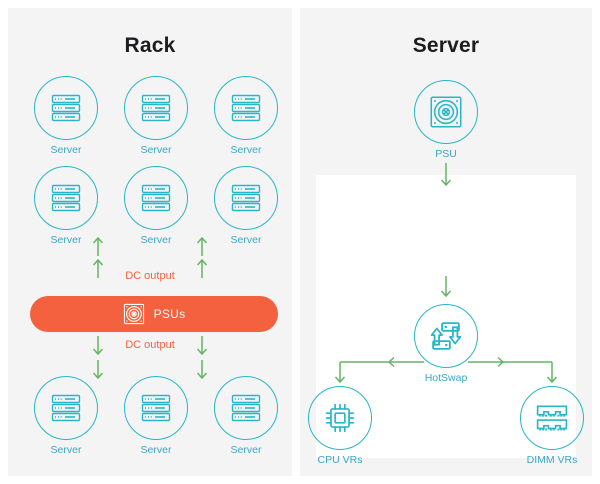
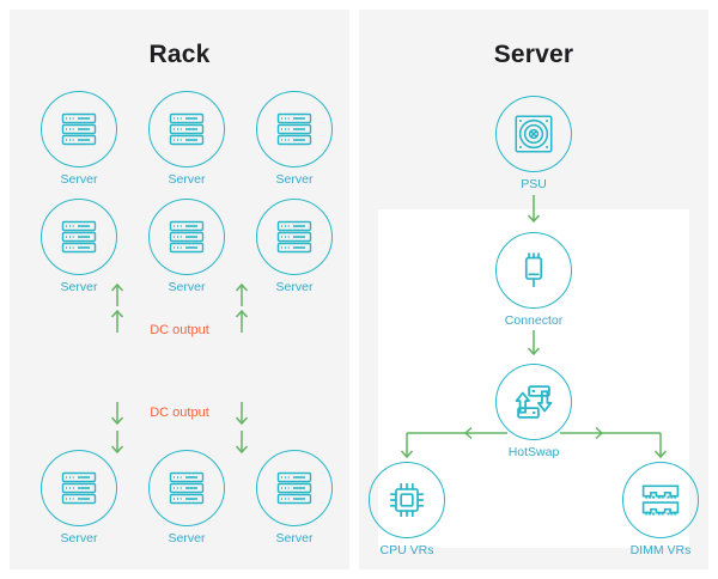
  Rack
  Server
  Server
  Server
  Server
  Server
  Server
  DC output
- PSUs
  DC output
  Server
  Server
  Server
  Server
  PSU
+ Connector
  HotSwap
  CPU VRs
  DIMM VRs
